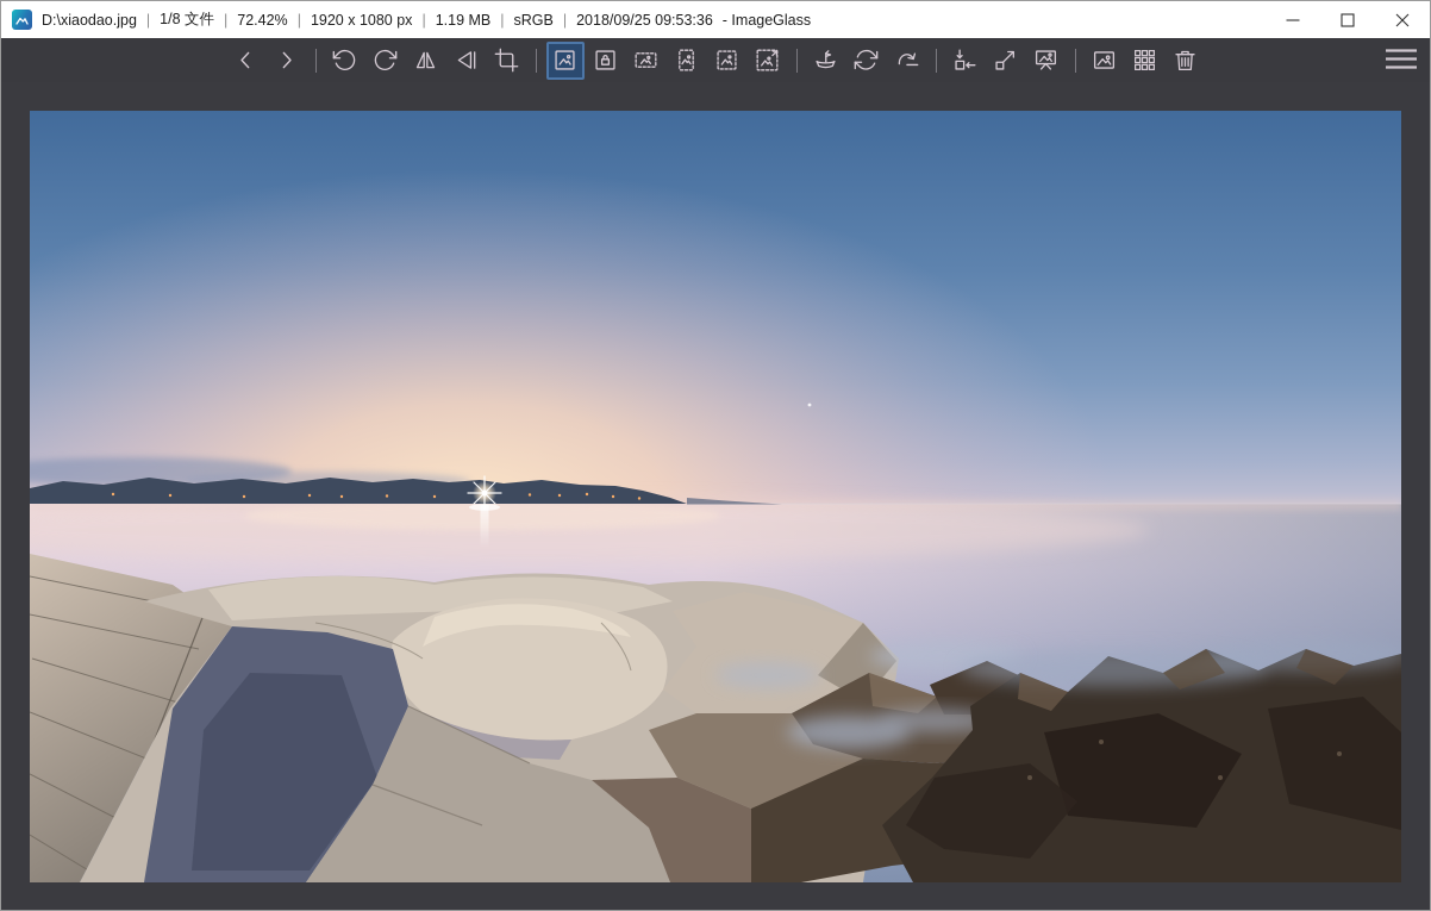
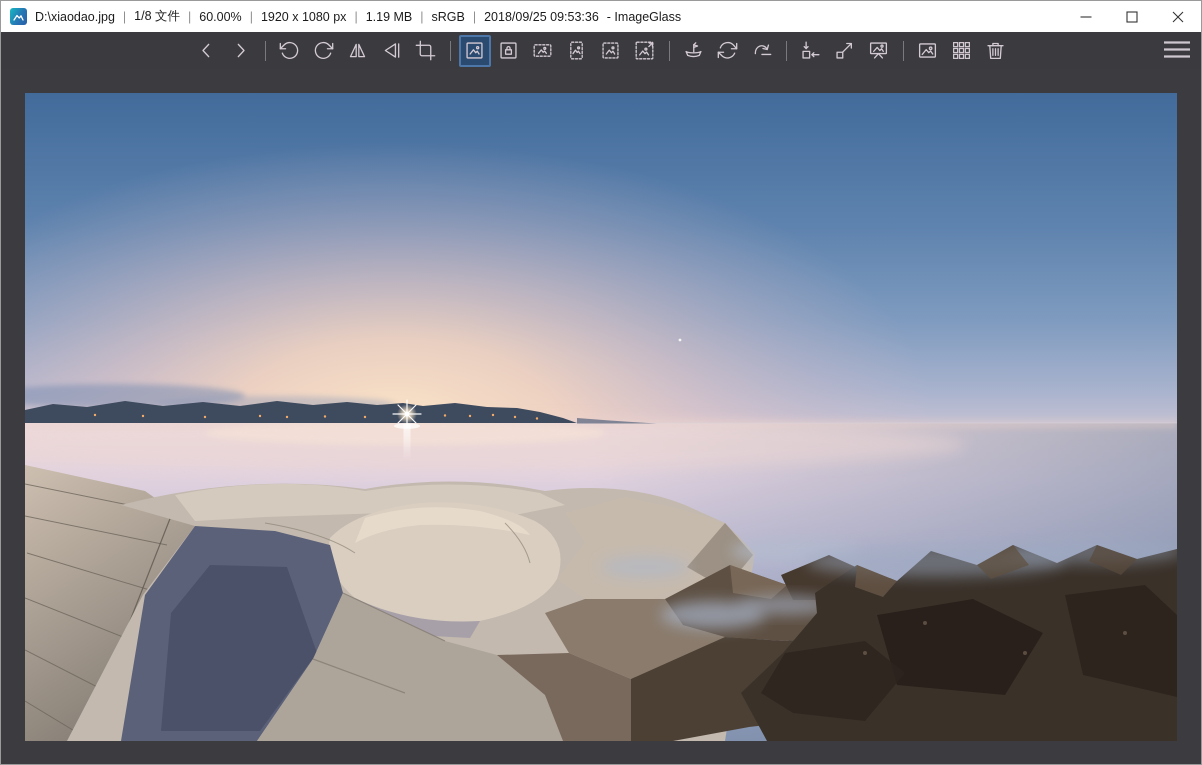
  D:\xiaodao.jpg
  |
  1/8 文件
  |
- 72.42%
+ 60.00%
  |
  1920 x 1080 px
  |
  1.19 MB
  |
  sRGB
  |
  2018/09/25 09:53:36
  - ImageGlass
